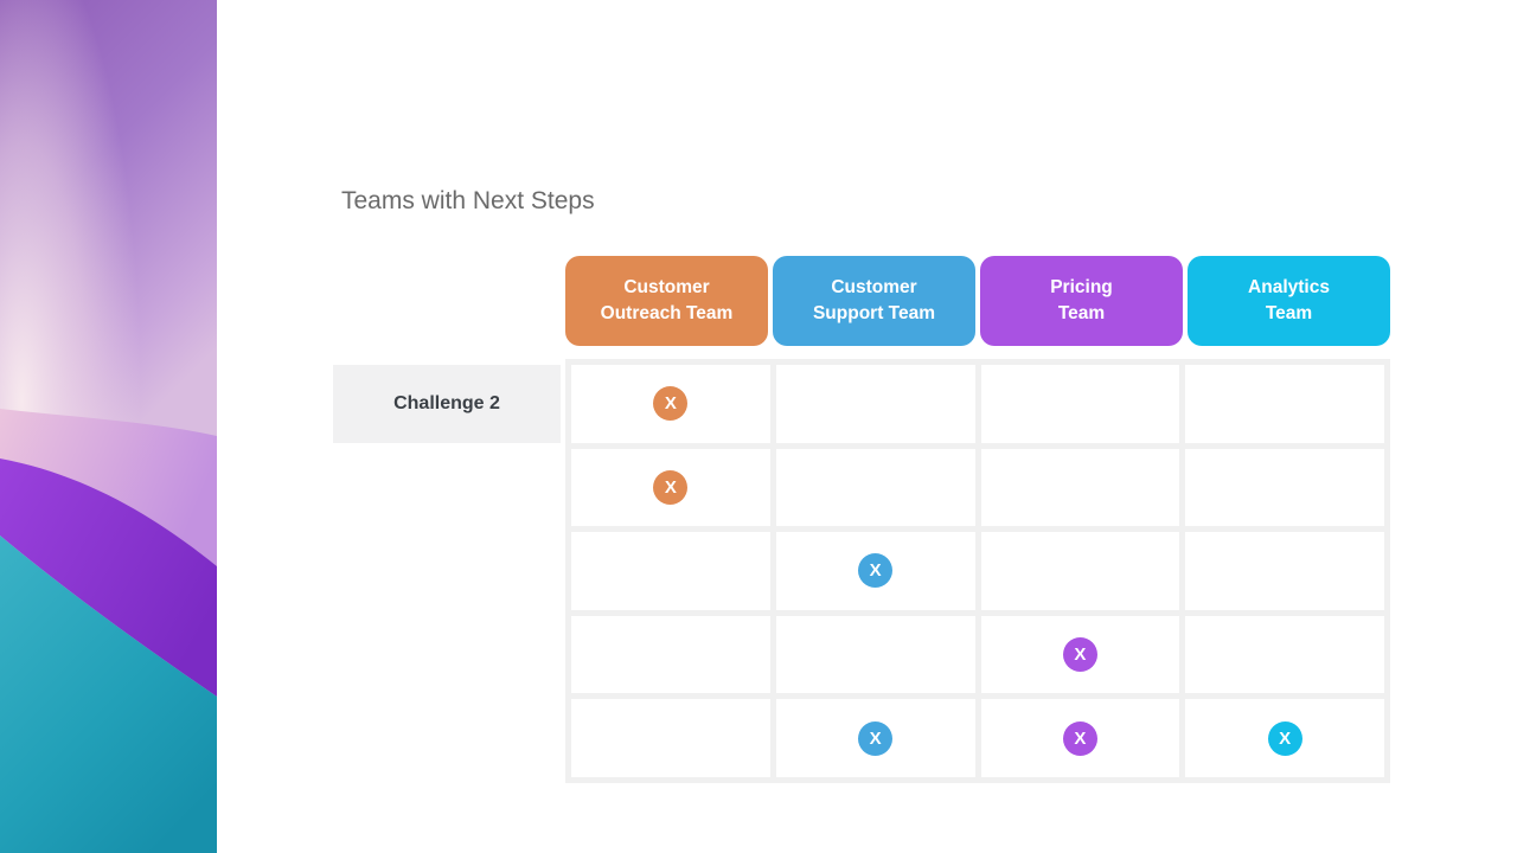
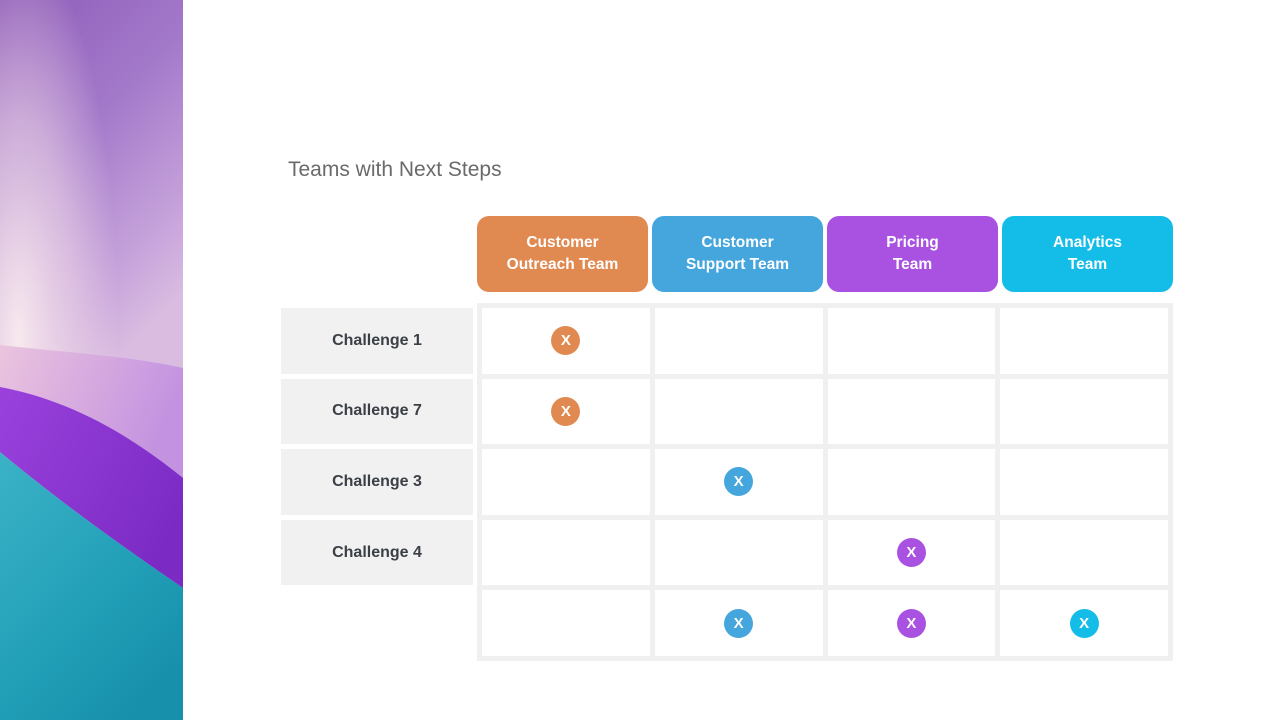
  Teams with Next Steps
  Customer
  Outreach Team
  Customer
  Support Team
  Pricing
  Team
  Analytics
  Team
+ Challenge 1
- Challenge 2
+ Challenge 7
+ Challenge 3
+ Challenge 4
  X
  X
  X
  X
  X
  X
  X
